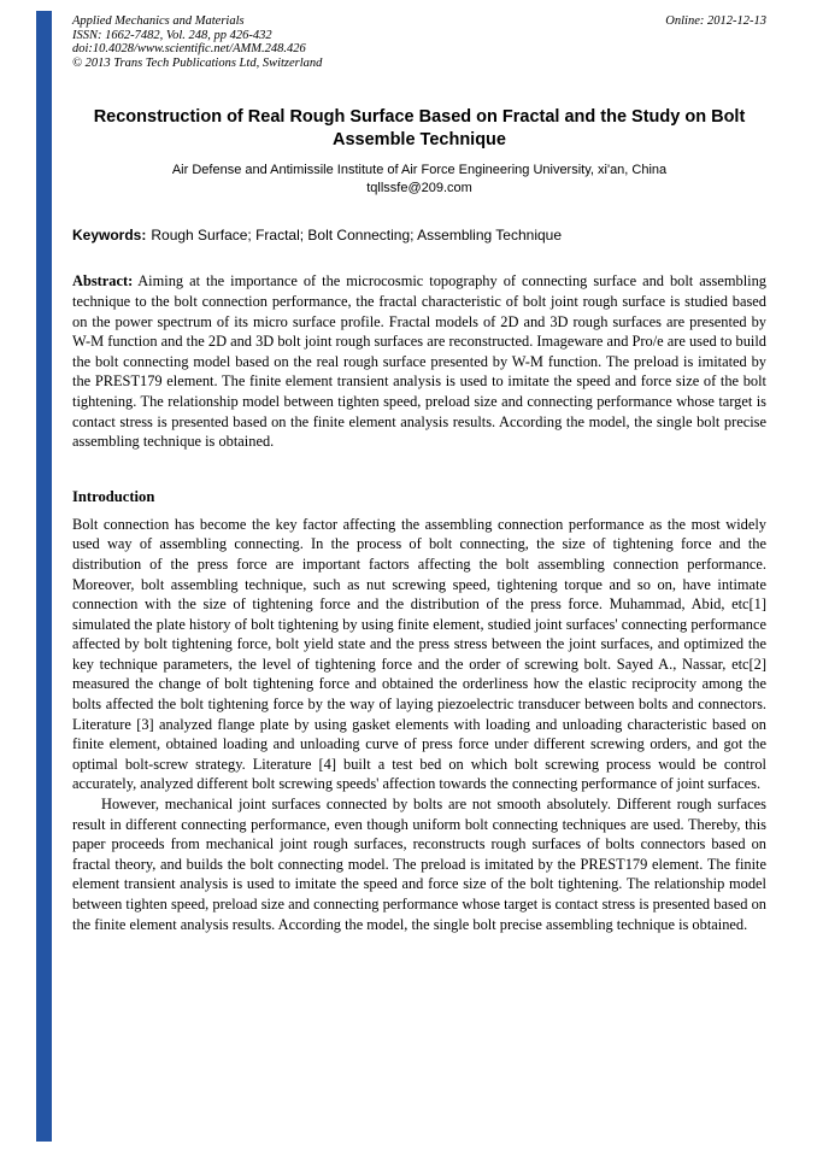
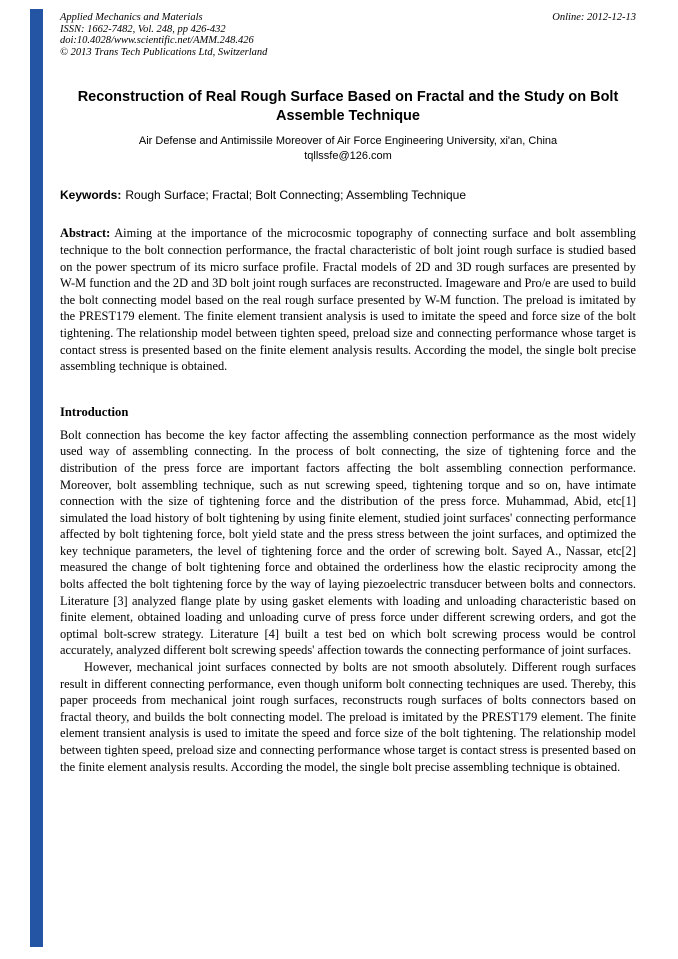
  Applied Mechanics and Materials
  Online: 2012-12-13
  ISSN: 1662-7482, Vol. 248, pp 426-432
  doi:10.4028/www.scientific.net/AMM.248.426
  © 2013 Trans Tech Publications Ltd, Switzerland
  Reconstruction of Real Rough Surface Based on Fractal and the Study on Bolt Assemble Technique
- Air Defense and Antimissile Institute of Air Force Engineering University, xi'an, China
+ Air Defense and Antimissile Moreover of Air Force Engineering University, xi'an, China
- tqllssfe@209.com
+ tqllssfe@126.com
  Keywords: Rough Surface; Fractal; Bolt Connecting; Assembling Technique
  Abstract: Aiming at the importance of the microcosmic topography of connecting surface and bolt assembling technique to the bolt connection performance, the fractal characteristic of bolt joint rough surface is studied based on the power spectrum of its micro surface profile. Fractal models of 2D and 3D rough surfaces are presented by W-M function and the 2D and 3D bolt joint rough surfaces are reconstructed. Imageware and Pro/e are used to build the bolt connecting model based on the real rough surface presented by W-M function. The preload is imitated by the PREST179 element. The finite element transient analysis is used to imitate the speed and force size of the bolt tightening. The relationship model between tighten speed, preload size and connecting performance whose target is contact stress is presented based on the finite element analysis results. According the model, the single bolt precise assembling technique is obtained.
  Introduction
- Bolt connection has become the key factor affecting the assembling connection performance as the most widely used way of assembling connecting. In the process of bolt connecting, the size of tightening force and the distribution of the press force are important factors affecting the bolt assembling connection performance. Moreover, bolt assembling technique, such as nut screwing speed, tightening torque and so on, have intimate connection with the size of tightening force and the distribution of the press force. Muhammad, Abid, etc[1] simulated the plate history of bolt tightening by using finite element, studied joint surfaces' connecting performance affected by bolt tightening force, bolt yield state and the press stress between the joint surfaces, and optimized the key technique parameters, the level of tightening force and the order of screwing bolt. Sayed A., Nassar, etc[2] measured the change of bolt tightening force and obtained the orderliness how the elastic reciprocity among the bolts affected the bolt tightening force by the way of laying piezoelectric transducer between bolts and connectors. Literature [3] analyzed flange plate by using gasket elements with loading and unloading characteristic based on finite element, obtained loading and unloading curve of press force under different screwing orders, and got the optimal bolt-screw strategy. Literature [4] built a test bed on which bolt screwing process would be control accurately, analyzed different bolt screwing speeds' affection towards the connecting performance of joint surfaces.
+ Bolt connection has become the key factor affecting the assembling connection performance as the most widely used way of assembling connecting. In the process of bolt connecting, the size of tightening force and the distribution of the press force are important factors affecting the bolt assembling connection performance. Moreover, bolt assembling technique, such as nut screwing speed, tightening torque and so on, have intimate connection with the size of tightening force and the distribution of the press force. Muhammad, Abid, etc[1] simulated the load history of bolt tightening by using finite element, studied joint surfaces' connecting performance affected by bolt tightening force, bolt yield state and the press stress between the joint surfaces, and optimized the key technique parameters, the level of tightening force and the order of screwing bolt. Sayed A., Nassar, etc[2] measured the change of bolt tightening force and obtained the orderliness how the elastic reciprocity among the bolts affected the bolt tightening force by the way of laying piezoelectric transducer between bolts and connectors. Literature [3] analyzed flange plate by using gasket elements with loading and unloading characteristic based on finite element, obtained loading and unloading curve of press force under different screwing orders, and got the optimal bolt-screw strategy. Literature [4] built a test bed on which bolt screwing process would be control accurately, analyzed different bolt screwing speeds' affection towards the connecting performance of joint surfaces.
  However, mechanical joint surfaces connected by bolts are not smooth absolutely. Different rough surfaces result in different connecting performance, even though uniform bolt connecting techniques are used. Thereby, this paper proceeds from mechanical joint rough surfaces, reconstructs rough surfaces of bolts connectors based on fractal theory, and builds the bolt connecting model. The preload is imitated by the PREST179 element. The finite element transient analysis is used to imitate the speed and force size of the bolt tightening. The relationship model between tighten speed, preload size and connecting performance whose target is contact stress is presented based on the finite element analysis results. According the model, the single bolt precise assembling technique is obtained.
